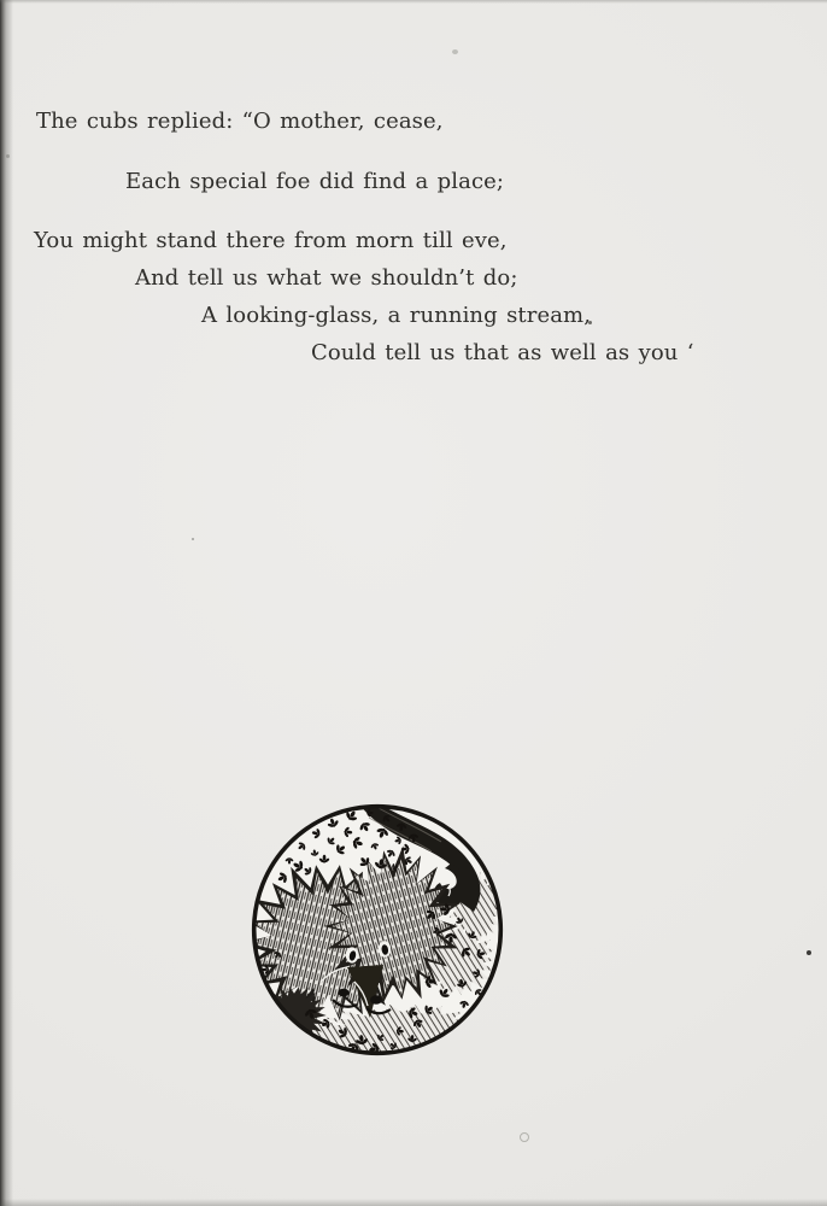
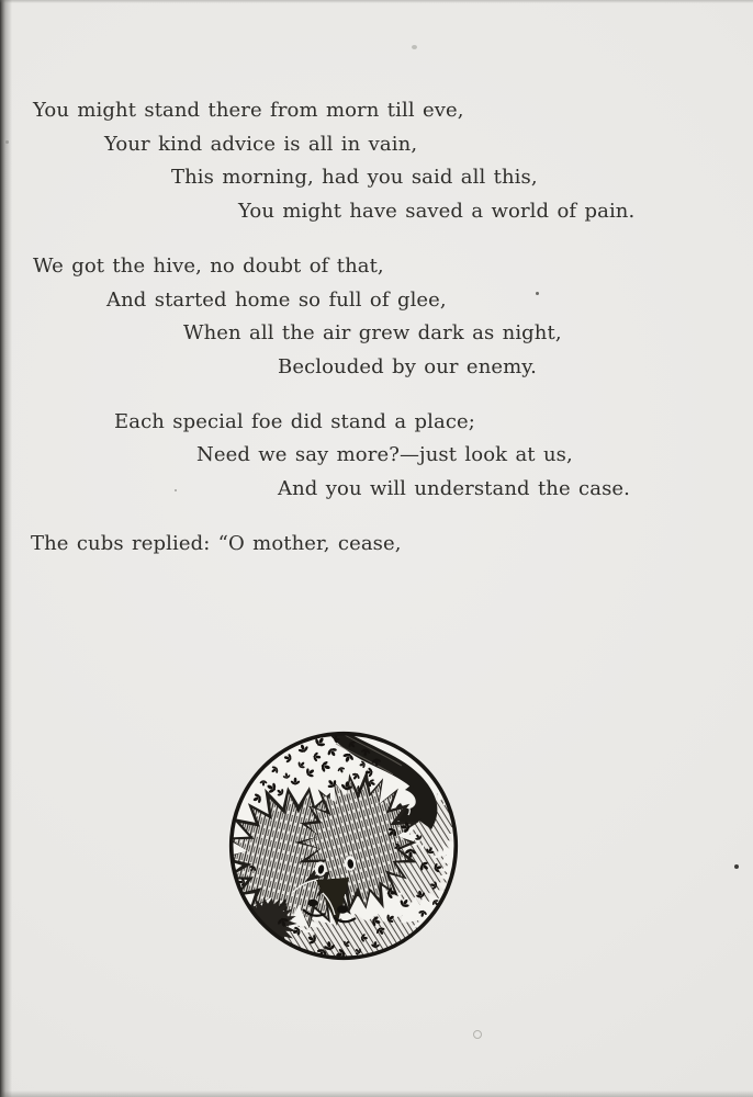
- The cubs replied: “O mother, cease,
+ You might stand there from morn till eve,
+ Your kind advice is all in vain,
+ This morning, had you said all this,
+ You might have saved a world of pain.
+ We got the hive, no doubt of that,
+ And started home so full of glee,
+ When all the air grew dark as night,
+ Beclouded by our enemy.
- Each special foe did find a place;
+ Each special foe did stand a place;
+ Need we say more?—just look at us,
+ And you will understand the case.
- You might stand there from morn till eve,
+ The cubs replied: “O mother, cease,
- And tell us what we shouldn’t do;
- A looking-glass, a running stream,
- Could tell us that as well as you ‘
